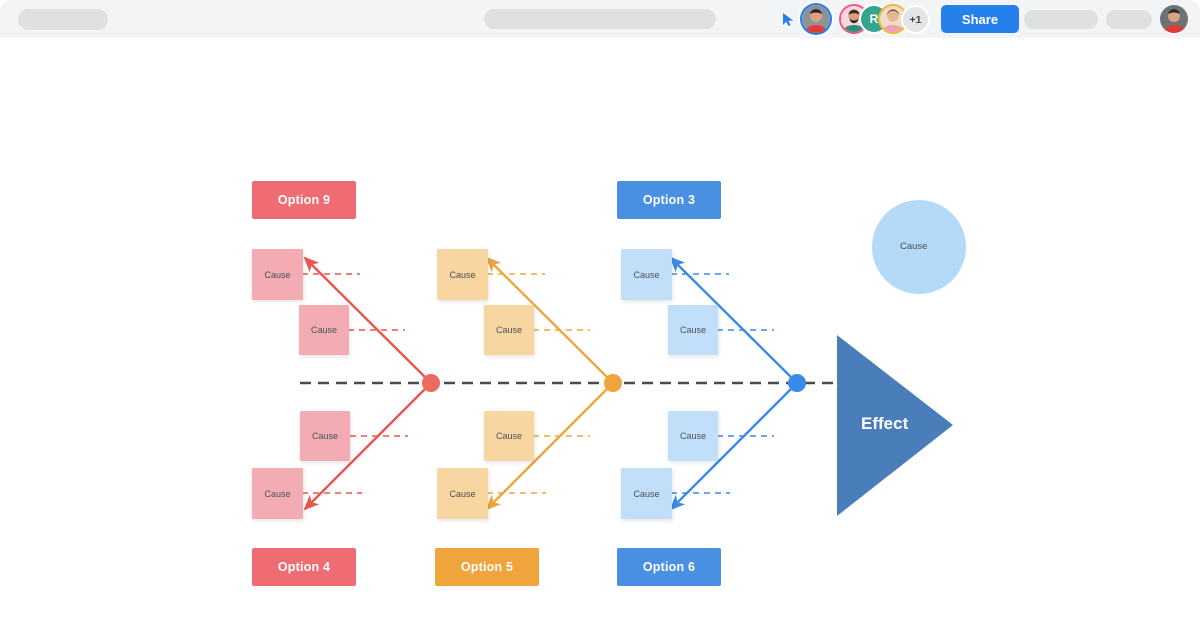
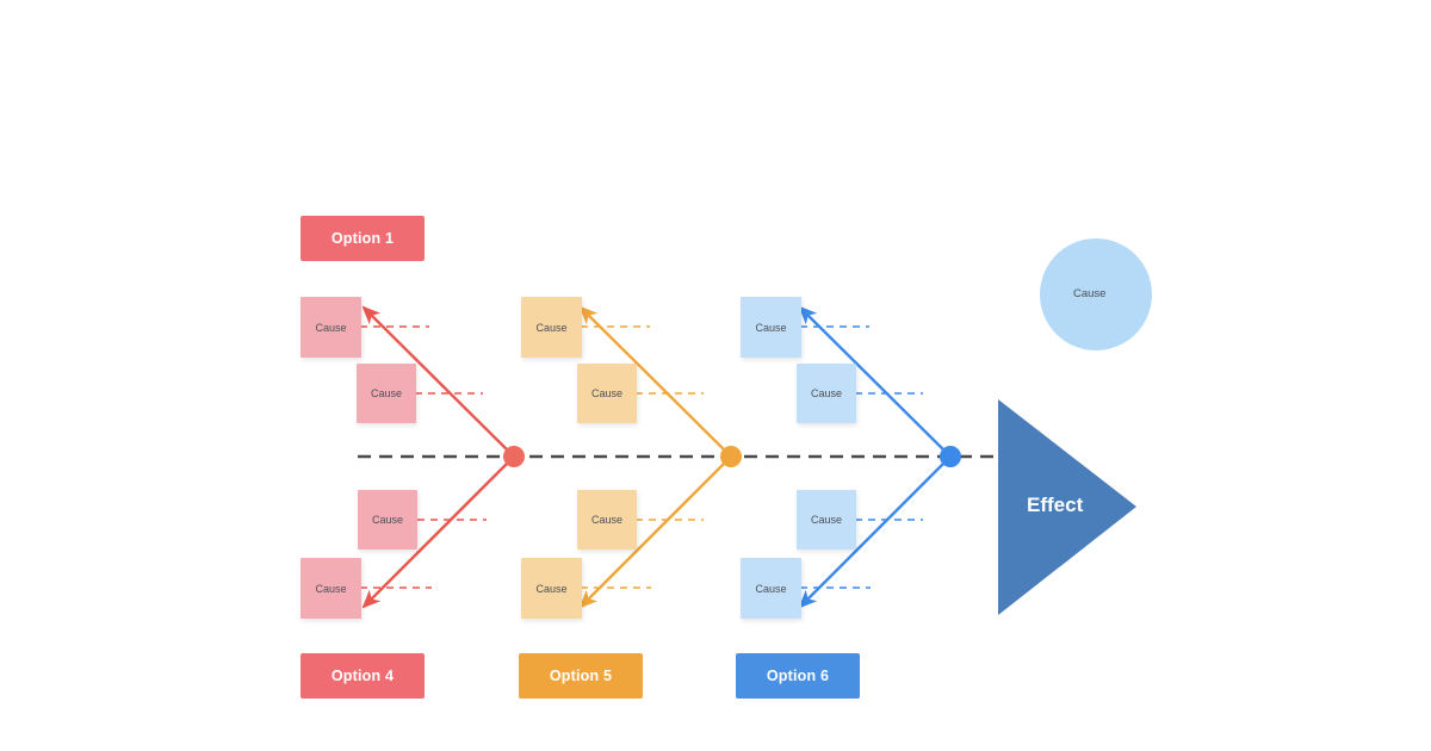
- R
- +1
- Share
- Option 9
+ Option 1
- Option 3
  Option 4
  Option 5
  Option 6
  Cause
  Cause
  Cause
  Cause
  Cause
  Cause
  Cause
  Cause
  Cause
  Cause
  Cause
  Cause
  Effect
  Cause
